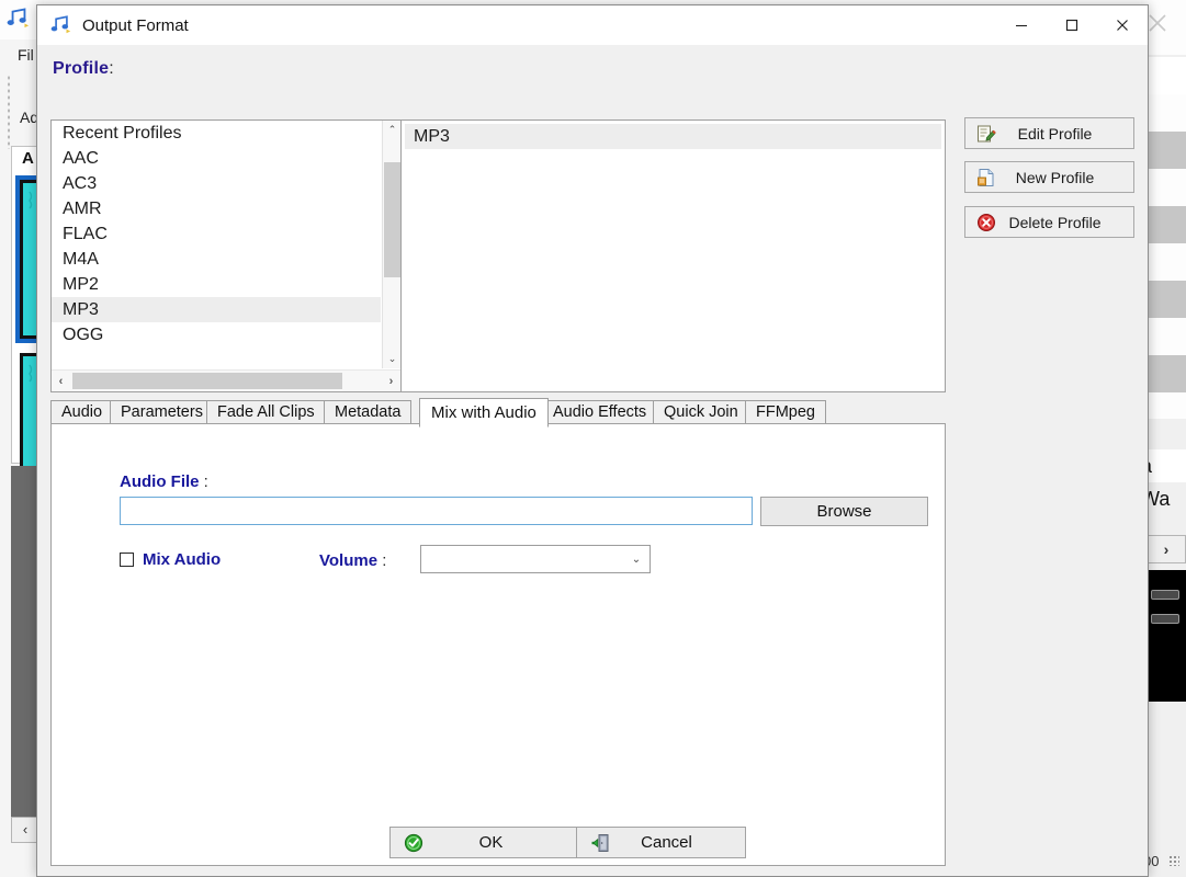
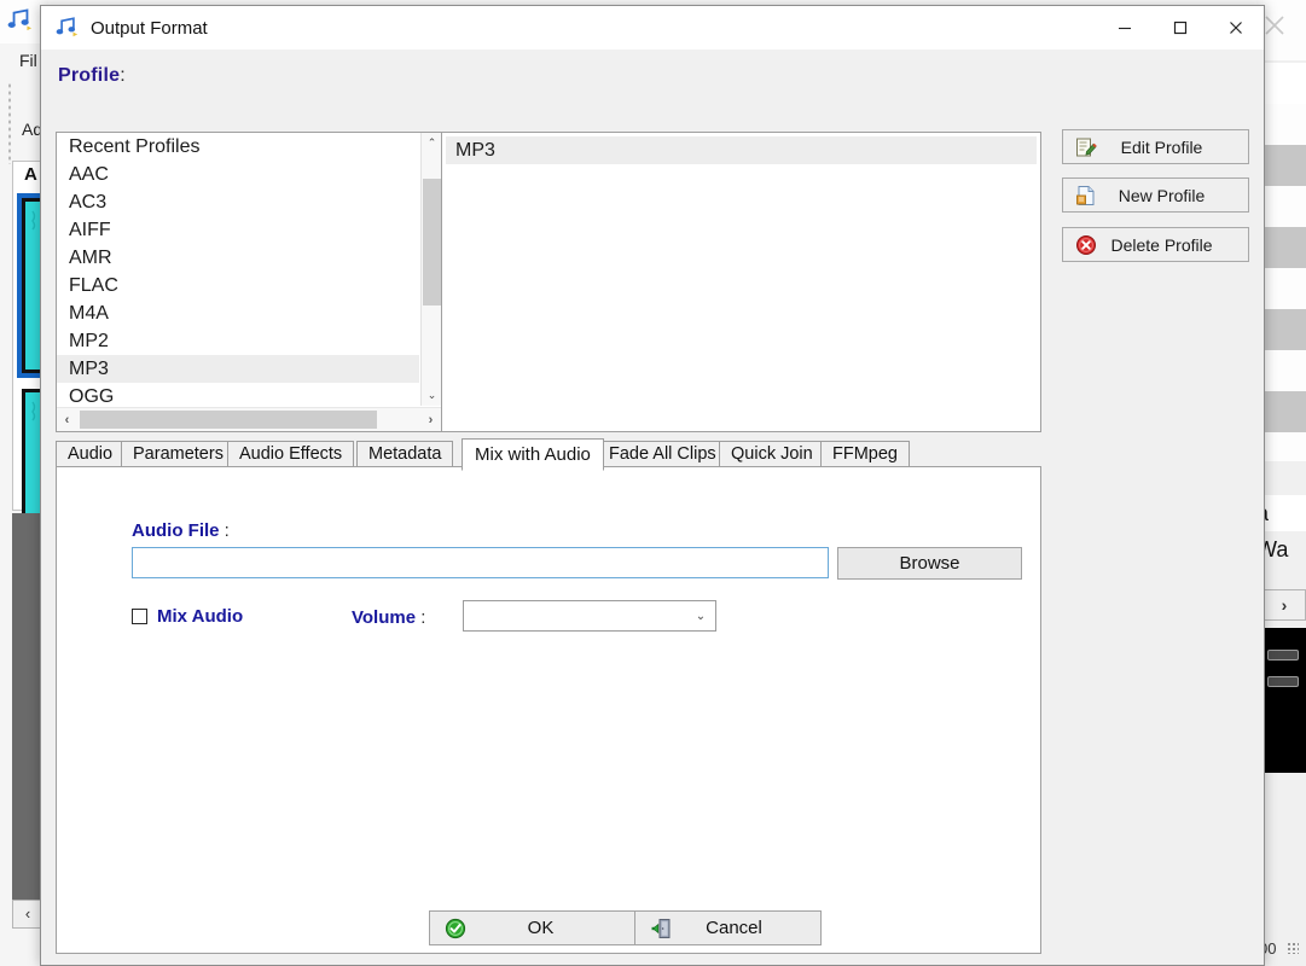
  Fil
  Ad
  A
  ‹
  ›
  Output Format
  Profile:
  Recent Profiles
  AAC
  AC3
+ AIFF
  AMR
  FLAC
  M4A
  MP2
  MP3
  OGG
  ⌃
  ⌄
  ‹
  ›
  MP3
  Edit Profile
  New Profile
  Delete Profile
  Audio
  Parameters
- Fade All Clips
+ Audio Effects
  Metadata
  Mix with Audio
- Audio Effects
+ Fade All Clips
  Quick Join
  FFMpeg
  Audio File :
  Browse
  Mix Audio
  Volume :
  ⌄
  OK
  Cancel
